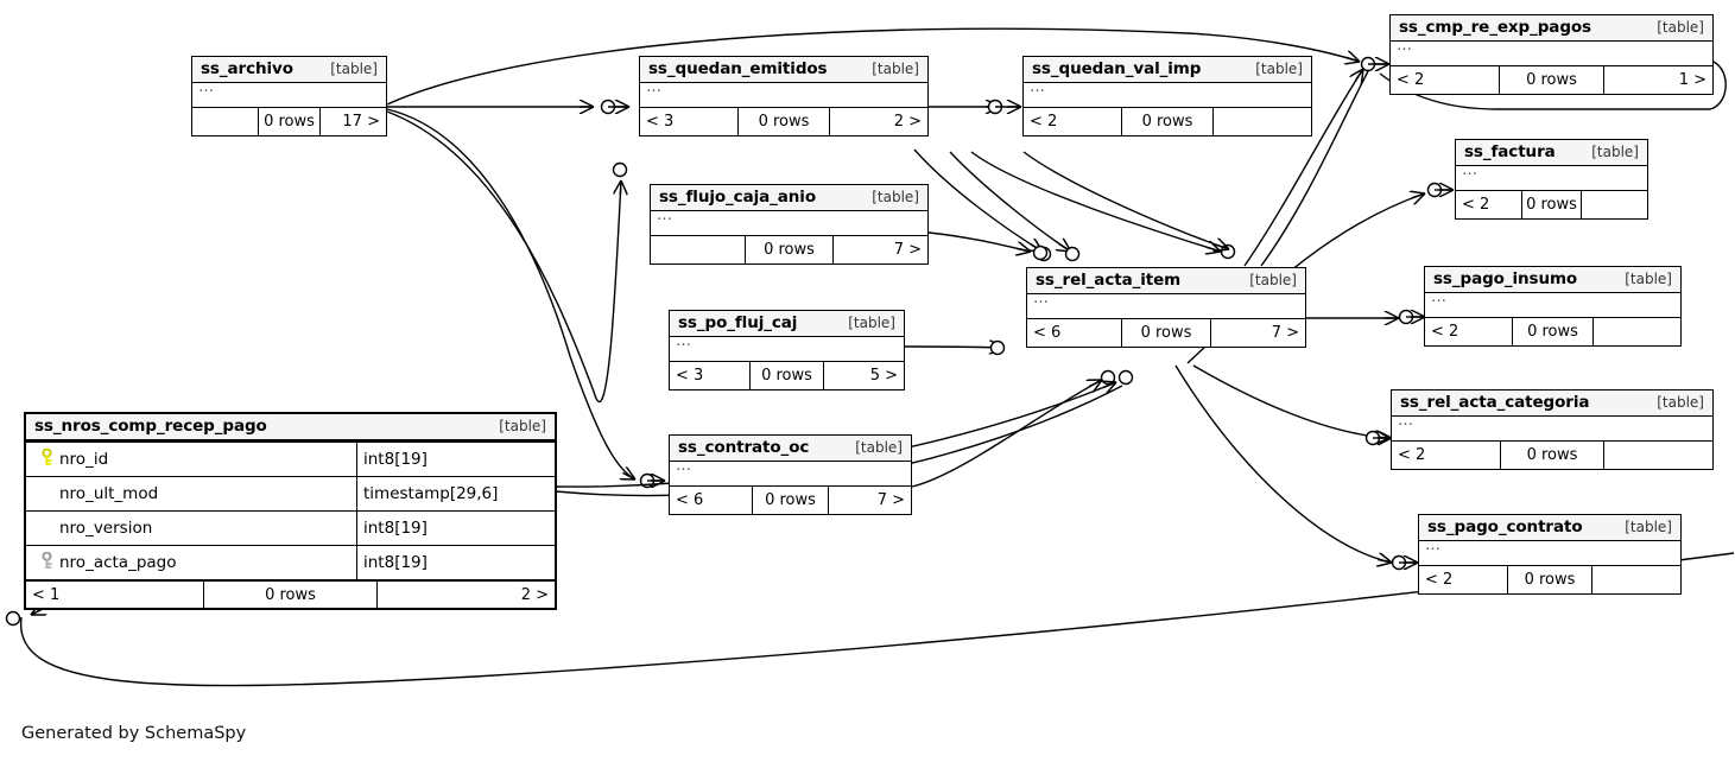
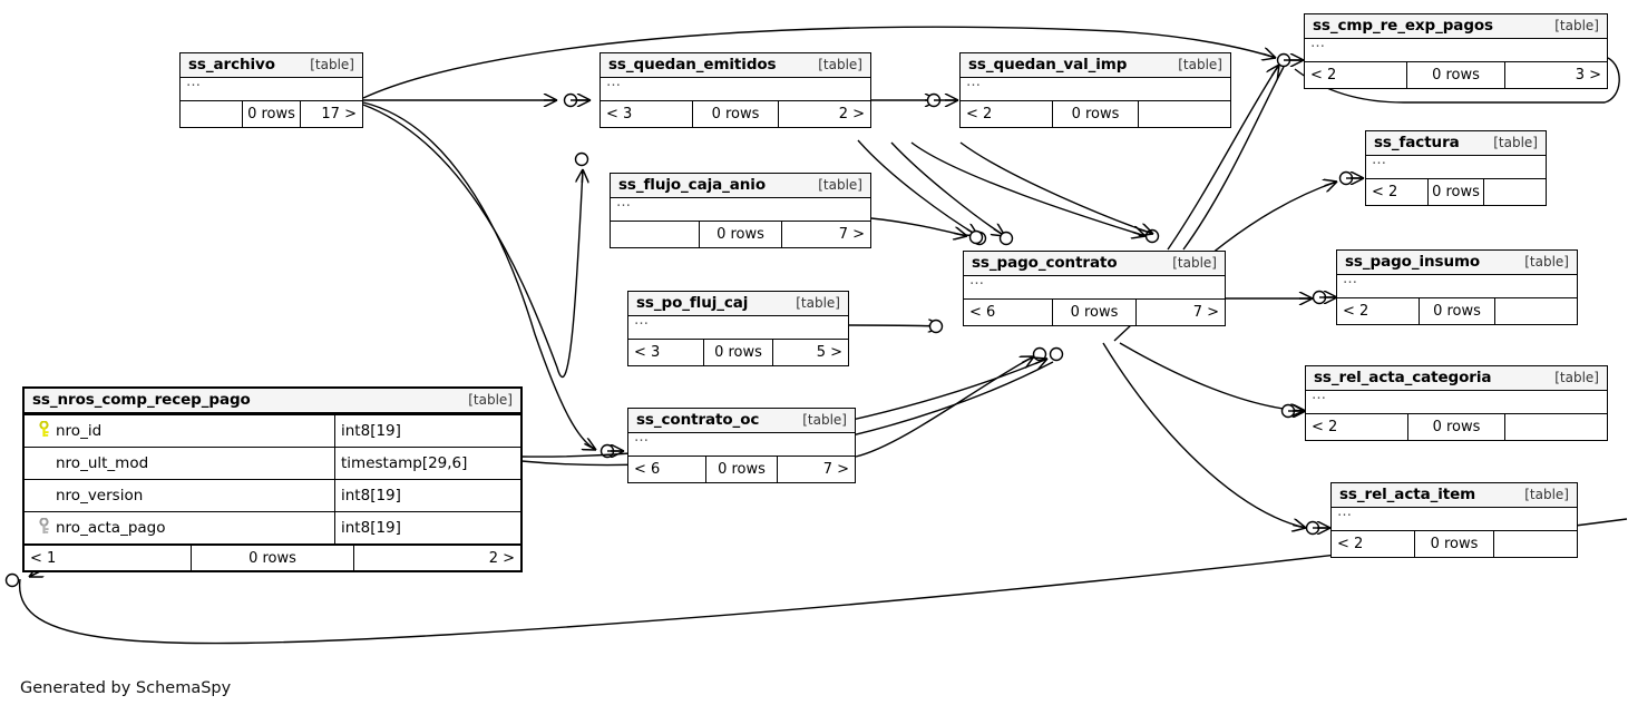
  ss_archivo
  [table]
  …
  0 rows
  17 >
  ss_quedan_emitidos
  [table]
  …
  < 3
  0 rows
  2 >
  ss_quedan_val_imp
  [table]
  …
  < 2
  0 rows
  ss_cmp_re_exp_pagos
  [table]
  …
  < 2
  0 rows
- 1 >
+ 3 >
  ss_factura
  [table]
  …
  < 2
  0 rows
  ss_flujo_caja_anio
  [table]
  …
  0 rows
  7 >
- ss_rel_acta_item
+ ss_pago_contrato
  [table]
  …
  < 6
  0 rows
  7 >
  ss_pago_insumo
  [table]
  …
  < 2
  0 rows
  ss_po_fluj_caj
  [table]
  …
  < 3
  0 rows
  5 >
  ss_rel_acta_categoria
  [table]
  …
  < 2
  0 rows
  ss_contrato_oc
  [table]
  …
  < 6
  0 rows
  7 >
- ss_pago_contrato
+ ss_rel_acta_item
  [table]
  …
  < 2
  0 rows
  ss_nros_comp_recep_pago
  [table]
  nro_id
  int8[19]
  nro_ult_mod
  timestamp[29,6]
  nro_version
  int8[19]
  nro_acta_pago
  int8[19]
  < 1
  0 rows
  2 >
  Generated by SchemaSpy
